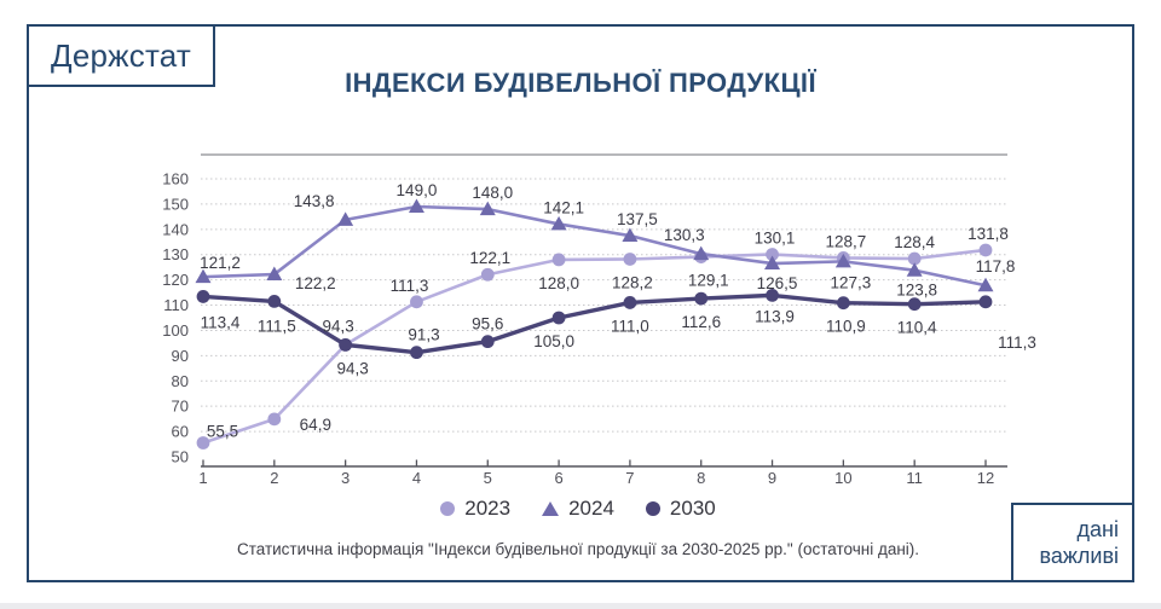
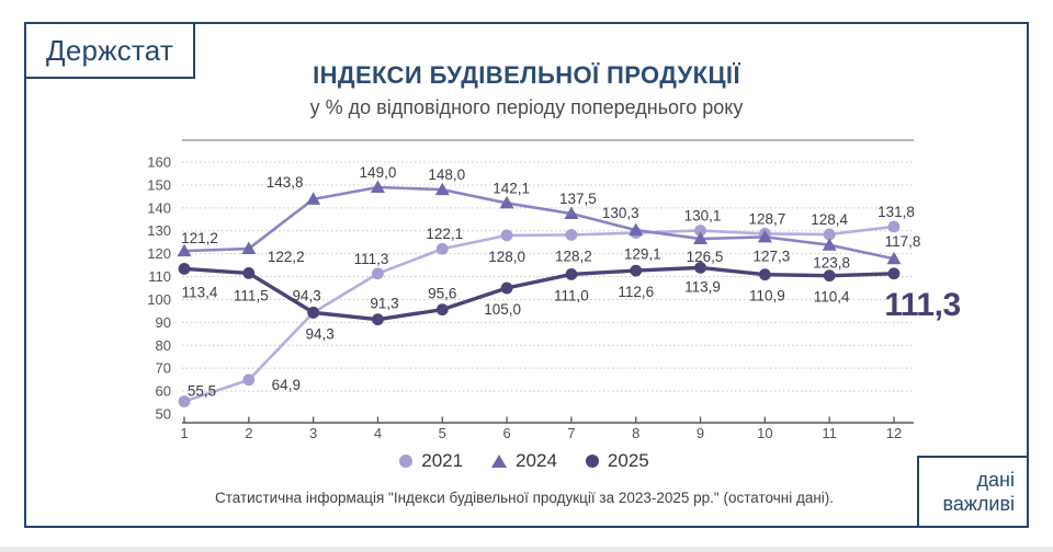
  Держстат
  ІНДЕКСИ БУДІВЕЛЬНОЇ ПРОДУКЦІЇ
+ у % до відповідного періоду попереднього року
  50
  60
  70
  80
  90
  100
  110
  120
  130
  140
  150
  160
  1
  2
  3
  4
  5
  6
  7
  8
  9
  10
  11
  12
  55,5
  64,9
  94,3
  111,3
  122,1
  128,0
  128,2
  129,1
  130,1
  128,7
  128,4
  131,8
  121,2
  122,2
  143,8
  149,0
  148,0
  142,1
  137,5
  130,3
  126,5
  127,3
  123,8
  117,8
  113,4
  111,5
  94,3
  91,3
  95,6
  105,0
  111,0
  112,6
  113,9
  110,9
  110,4
  111,3
- 2023
+ 2021
  2024
- 2030
+ 2025
- Статистична інформація "Індекси будівельної продукції за 2030-2025 рр." (остаточні дані).
+ Статистична інформація "Індекси будівельної продукції за 2023-2025 рр." (остаточні дані).
  дані
  важливі
